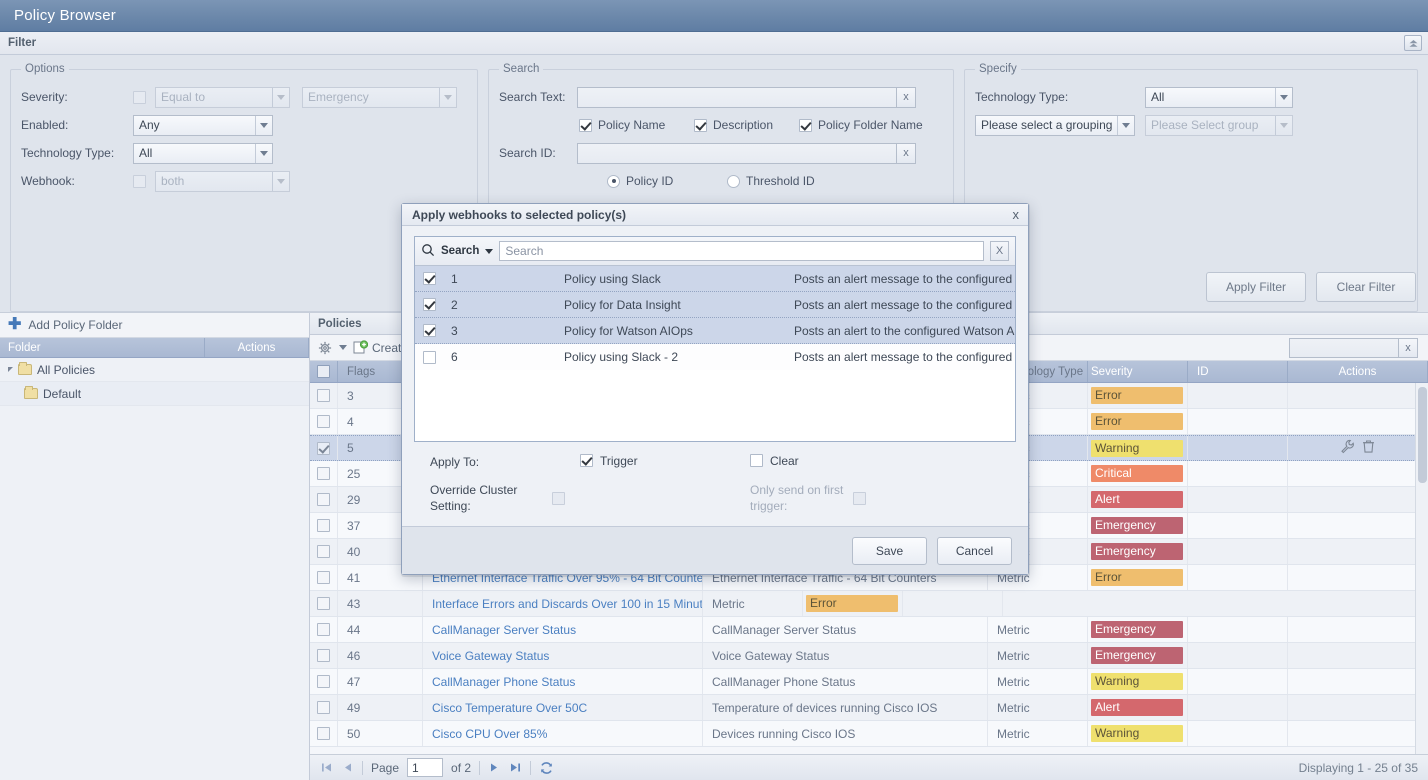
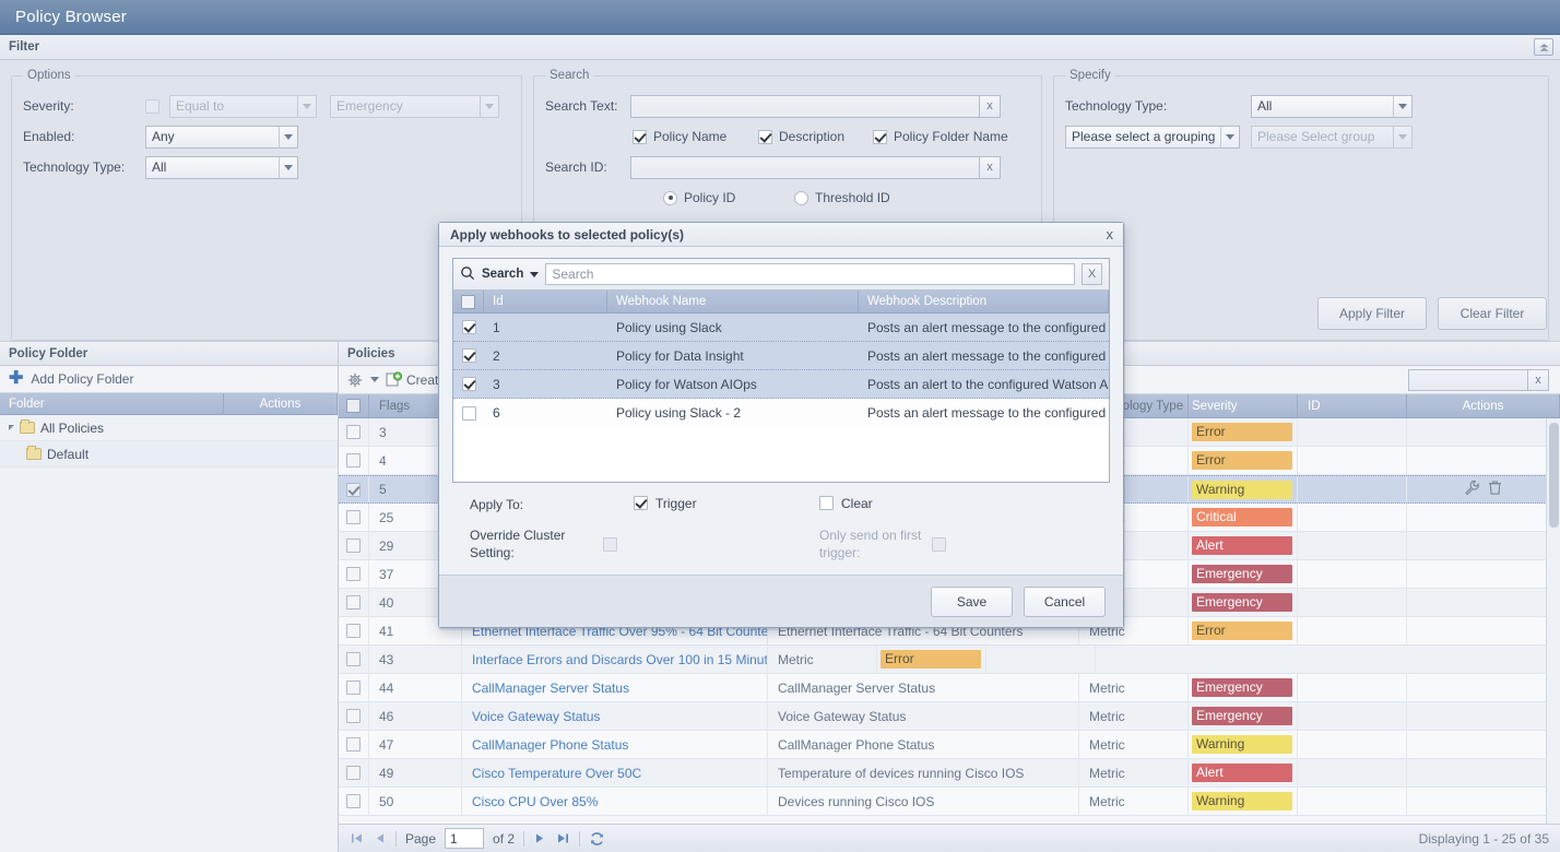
  Policy Browser
  Filter
  Options
  Severity:
  Equal to
  Emergency
  Enabled:
  Any
  Technology Type:
  All
- Webhook:
- both
  Search
  Search Text:
  x
  Policy Name
  Description
  Policy Folder Name
  Search ID:
  x
  Policy ID
  Threshold ID
  Specify
  Technology Type:
  All
  Please select a grouping
  Please Select group
  Apply Filter
  Clear Filter
+ Policy Folder
  ✚
  Add Policy Folder
  Folder
  Actions
  All Policies
  Default
  Policies
  Creat
  x
  Flags
  Severity
  ID
  Actions
  3
  Error
  4
  Error
  5
  Warning
  25
  Critical
  29
  Alert
  37
  Emergency
  40
  Emergency
  41
  Ethernet Interface Traffic Over 95% - 64 Bit Counte
  Ethernet Interface Traffic - 64 Bit Counters
  Metric
  Error
  43
  Interface Errors and Discards Over 100 in 15 Minut
  Metric
  Error
  44
  CallManager Server Status
  CallManager Server Status
  Metric
  Emergency
  46
  Voice Gateway Status
  Voice Gateway Status
  Metric
  Emergency
  47
  CallManager Phone Status
  CallManager Phone Status
  Metric
  Warning
  49
  Cisco Temperature Over 50C
  Temperature of devices running Cisco IOS
  Metric
  Alert
  50
  Cisco CPU Over 85%
  Devices running Cisco IOS
  Metric
  Warning
  Page
  1
  of 2
  Displaying 1 - 25 of 35
  Apply webhooks to selected policy(s)
  x
  Search
  Search
  X
+ Id
+ Webhook Name
+ Webhook Description
  1
  Policy using Slack
  Posts an alert message to the configured
  2
  Policy for Data Insight
  Posts an alert message to the configured
  3
  Policy for Watson AIOps
  Posts an alert to the configured Watson A
  6
  Policy using Slack - 2
  Posts an alert message to the configured
  Apply To:
  Trigger
  Clear
  Override Cluster Setting:
  Only send on first trigger:
  Save
  Cancel
